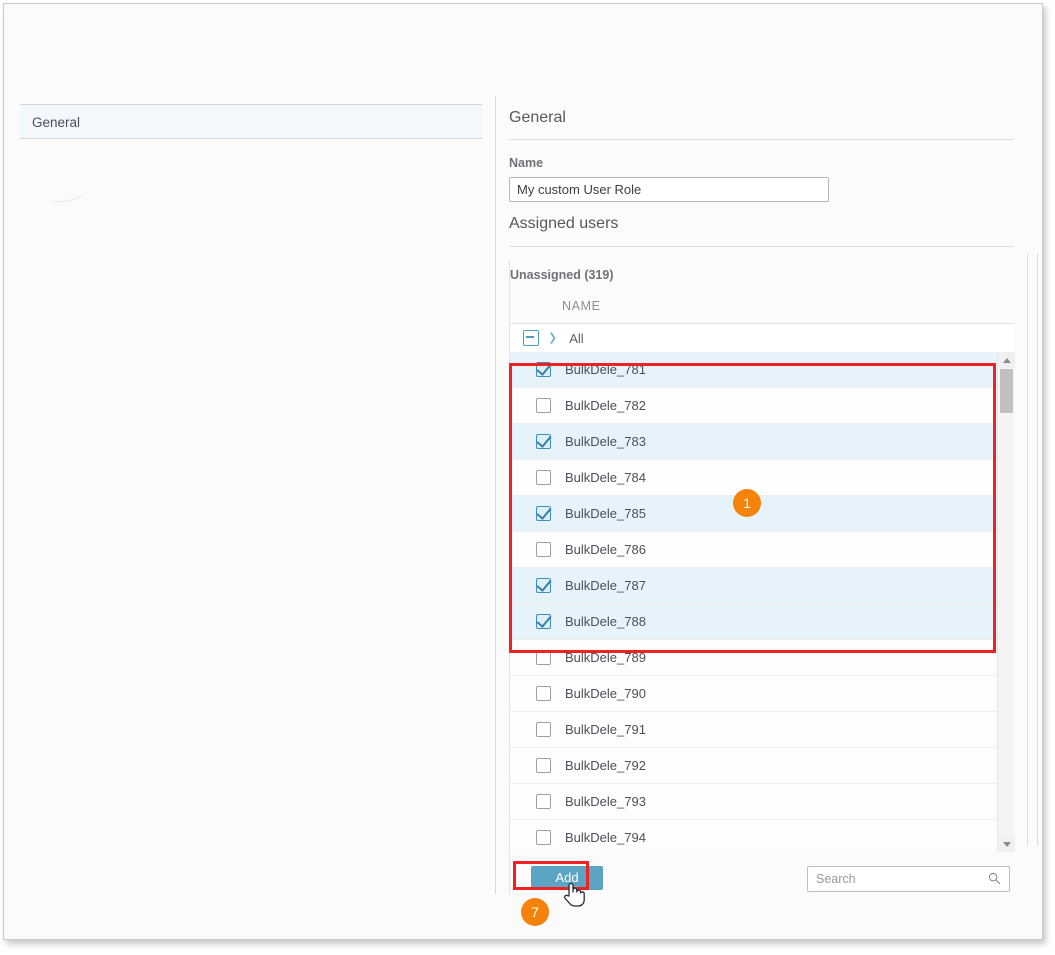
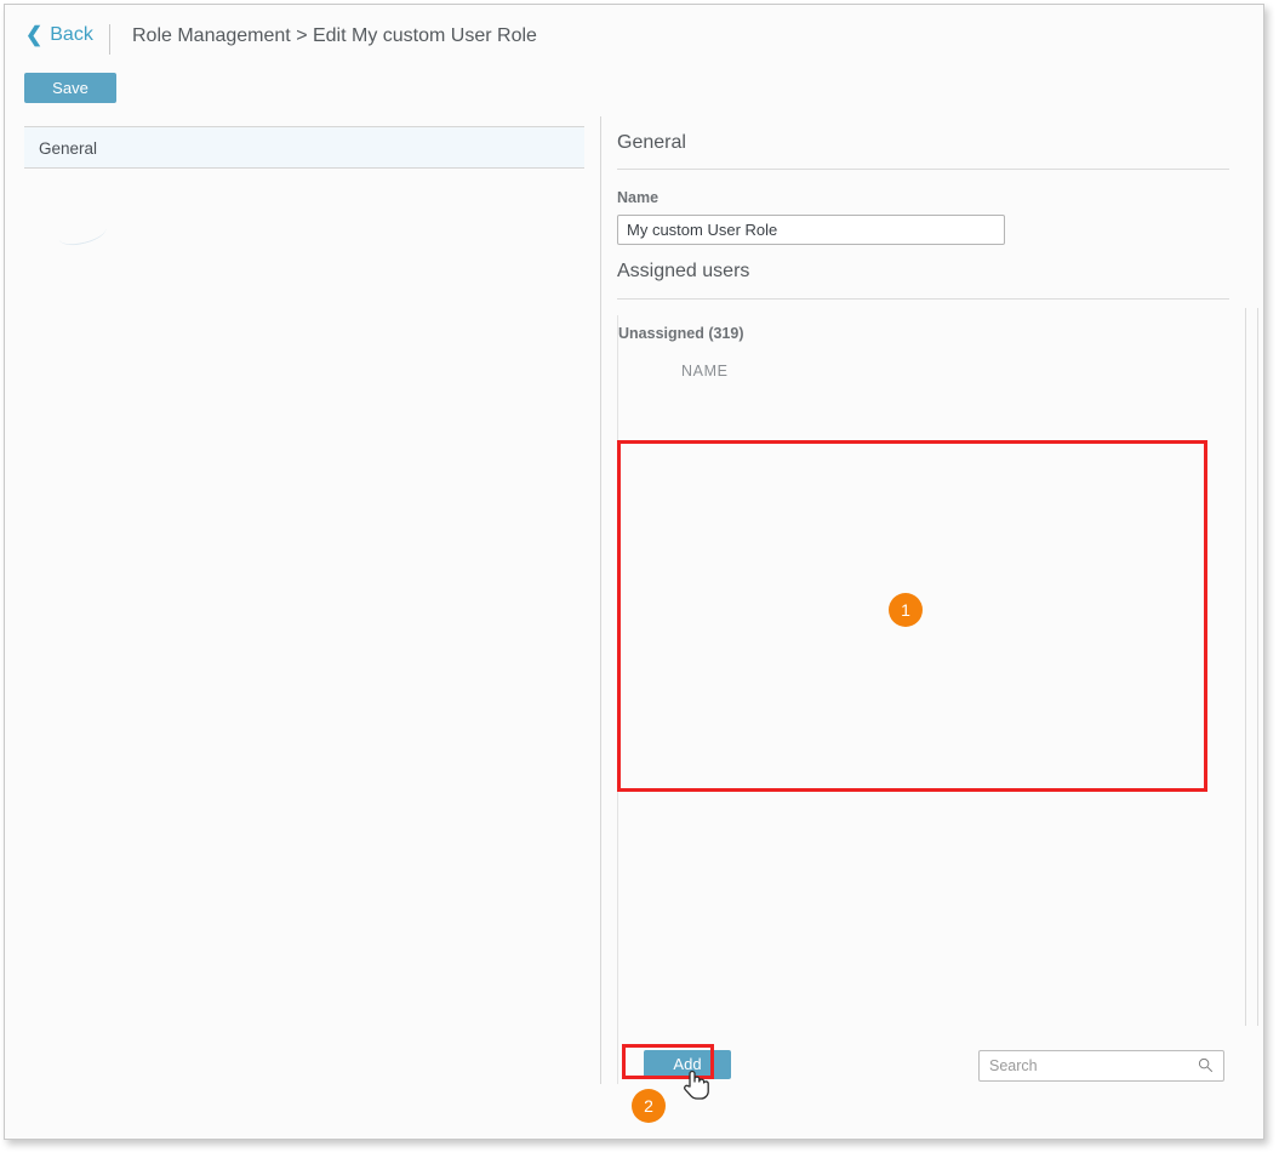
+ ❮
+ Back
+ Role Management > Edit My custom User Role
+ Save
  General
  General
  Name
  My custom User Role
  Assigned users
  Unassigned (319)
  NAME
- ❯
- All
- BulkDele_781
- BulkDele_782
- BulkDele_783
- BulkDele_784
- BulkDele_785
- BulkDele_786
- BulkDele_787
- BulkDele_788
- BulkDele_789
- BulkDele_790
- BulkDele_791
- BulkDele_792
- BulkDele_793
- BulkDele_794
  Add
  Search
  1
- 7
+ 2
